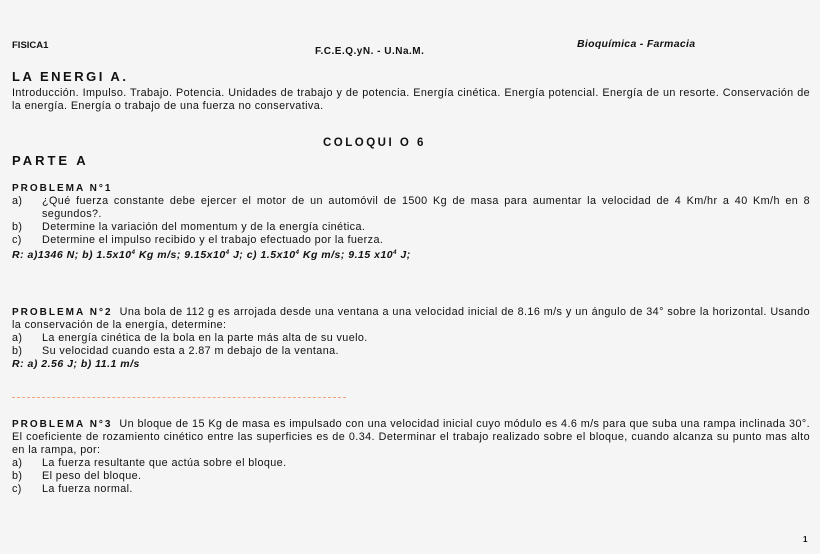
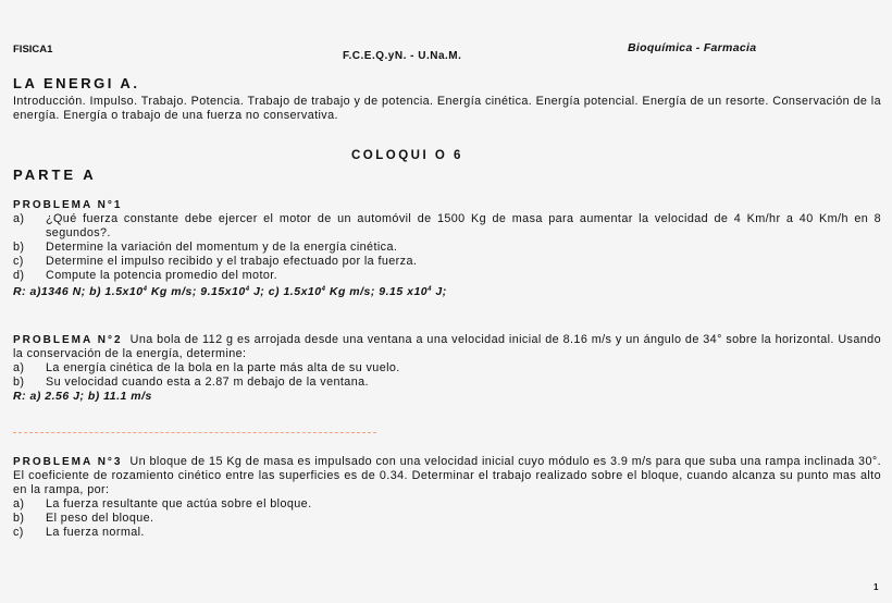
  FISICA1
  F.C.E.Q.yN. - U.Na.M.
  Bioquímica - Farmacia
  LA ENERGI A.
- Introducción. Impulso. Trabajo. Potencia. Unidades de trabajo y de potencia. Energía cinética. Energía potencial. Energía de un resorte. Conservación de la energía. Energía o trabajo de una fuerza no conservativa.
+ Introducción. Impulso. Trabajo. Potencia. Trabajo de trabajo y de potencia. Energía cinética. Energía potencial. Energía de un resorte. Conservación de la energía. Energía o trabajo de una fuerza no conservativa.
  COLOQUI O 6
  PARTE A
  PROBLEMA N°1
  a)
  ¿Qué fuerza constante debe ejercer el motor de un automóvil de 1500 Kg de masa para aumentar la velocidad de 4 Km/hr a 40 Km/h en 8 segundos?.
  b)
  Determine la variación del momentum y de la energía cinética.
  c)
  Determine el impulso recibido y el trabajo efectuado por la fuerza.
+ d)
+ Compute la potencia promedio del motor.
  R: a)1346 N; b) 1.5x10 Kg m/s; 9.15x10 J; c) 1.5x10 Kg m/s; 9.15 x10 J;
  PROBLEMA N°2 Una bola de 112 g es arrojada desde una ventana a una velocidad inicial de 8.16 m/s y un ángulo de 34° sobre la horizontal. Usando la conservación de la energía, determine:
  a)
  La energía cinética de la bola en la parte más alta de su vuelo.
  b)
  Su velocidad cuando esta a 2.87 m debajo de la ventana.
  R: a) 2.56 J; b) 11.1 m/s
- PROBLEMA N°3 Un bloque de 15 Kg de masa es impulsado con una velocidad inicial cuyo módulo es 4.6 m/s para que suba una rampa inclinada 30°. El coeficiente de rozamiento cinético entre las superficies es de 0.34. Determinar el trabajo realizado sobre el bloque, cuando alcanza su punto mas alto en la rampa, por:
+ PROBLEMA N°3 Un bloque de 15 Kg de masa es impulsado con una velocidad inicial cuyo módulo es 3.9 m/s para que suba una rampa inclinada 30°. El coeficiente de rozamiento cinético entre las superficies es de 0.34. Determinar el trabajo realizado sobre el bloque, cuando alcanza su punto mas alto en la rampa, por:
  a)
  La fuerza resultante que actúa sobre el bloque.
  b)
  El peso del bloque.
  c)
  La fuerza normal.
  1
